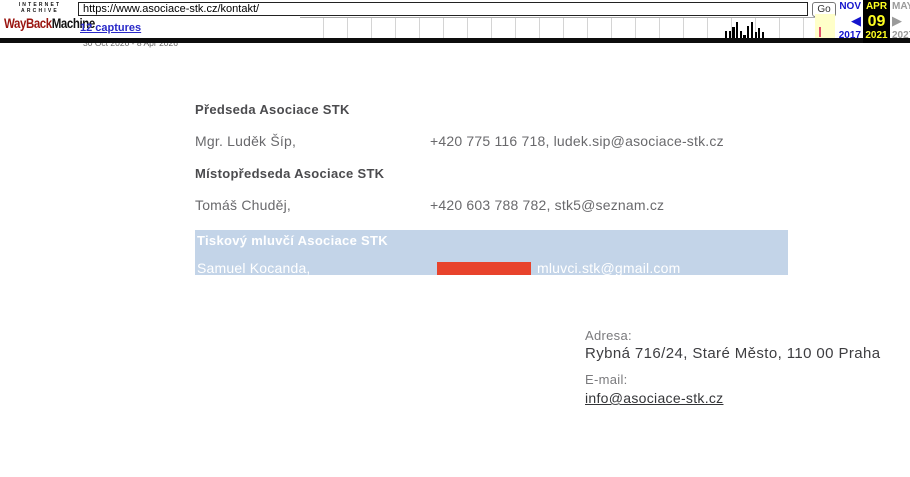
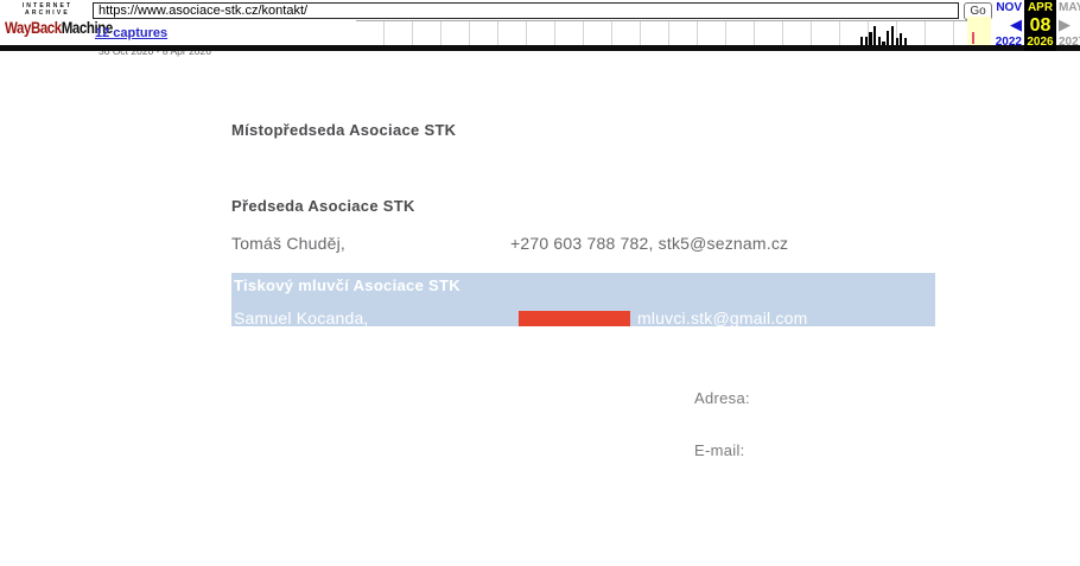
  WayBackMachine
  https://www.asociace-stk.cz/kontakt/
  Go
  12 captures
  30 Oct 2020 - 8 Apr 2026
  NOV
  ◀
- 2017
+ 2022
  APR
- 09
+ 08
- 2021
+ 2026
  ▶
  202
- Předseda Asociace STK
+ Místopředseda Asociace STK
- Mgr. Luděk Šíp,
- +420 775 116 718, ludek.sip@asociace-stk.cz
- Místopředseda Asociace STK
+ Předseda Asociace STK
  Tomáš Chuděj,
- +420 603 788 782, stk5@seznam.cz
+ +270 603 788 782, stk5@seznam.cz
  Tiskový mluvčí Asociace STK
  Samuel Kocanda,
  mluvci.stk@gmail.com
  Adresa:
- Rybná 716/24, Staré Město, 110 00 Praha
  E-mail:
- info@asociace-stk.cz
